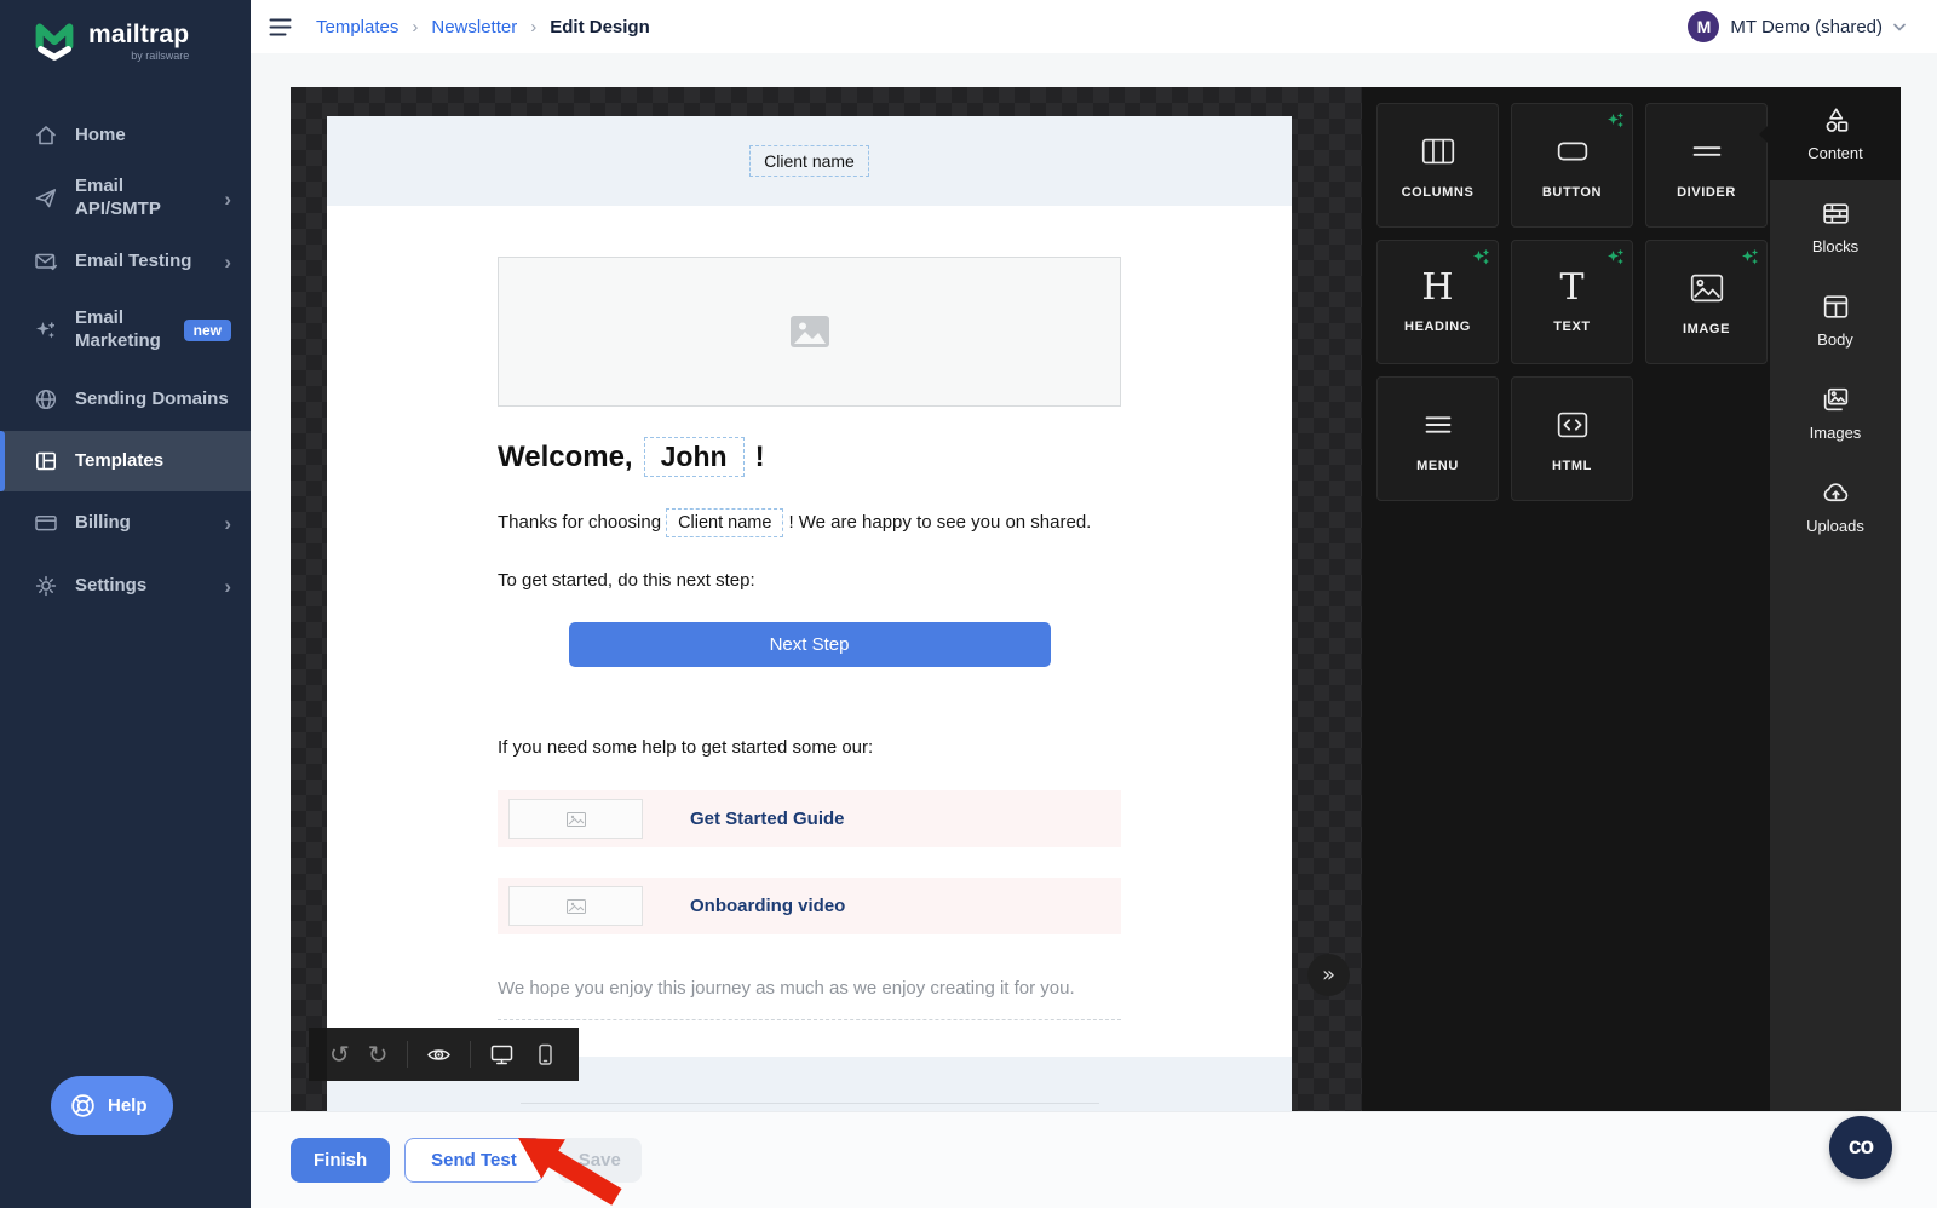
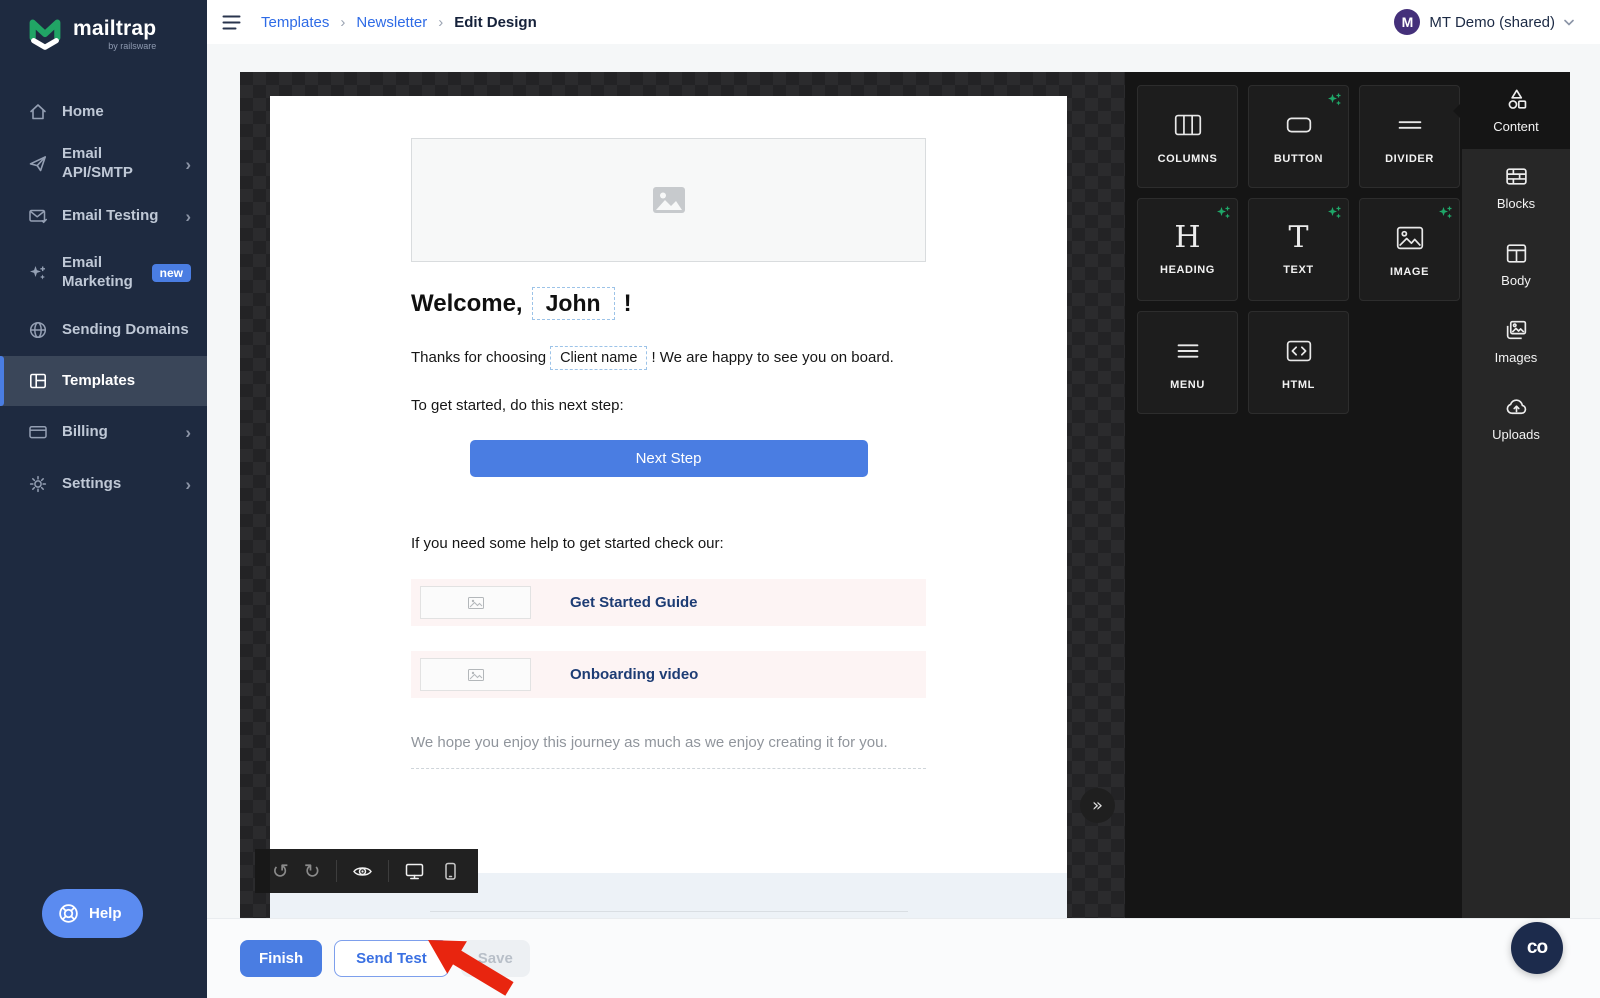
  mailtrap
  by railsware
  Home
  Email API/SMTP
  ›
  Email Testing
  ›
  Email Marketing
  new
  Sending Domains
  Templates
  Billing
  ›
  Settings
  ›
  Help
  Templates
  ›
  Newsletter
  ›
  Edit Design
  M
  MT Demo (shared)
- Client name
  Welcome,
  John
  !
- Thanks for choosing Client name ! We are happy to see you on shared.
+ Thanks for choosing Client name ! We are happy to see you on board.
  To get started, do this next step:
  Next Step
- If you need some help to get started some our:
+ If you need some help to get started check our:
  Get Started Guide
  Onboarding video
  We hope you enjoy this journey as much as we enjoy creating it for you.
  ↺
  ↻
  »
  COLUMNS
  BUTTON
  DIVIDER
  H
  HEADING
  T
  TEXT
  IMAGE
  MENU
  HTML
  Content
  Blocks
  Body
  Images
  Uploads
  Finish
  Send Test
  Save
  co
